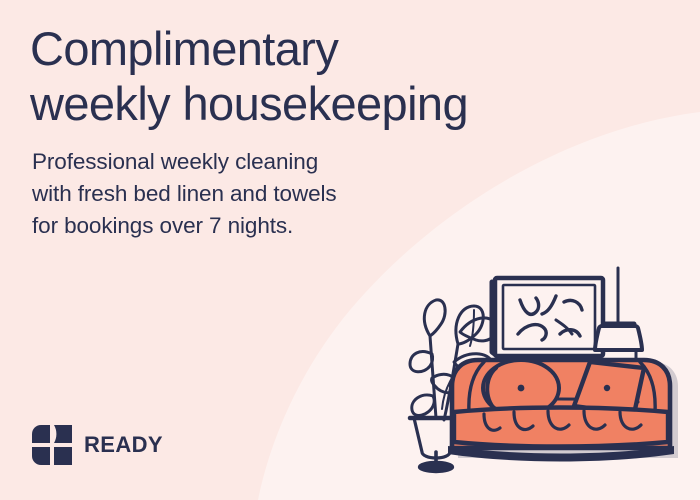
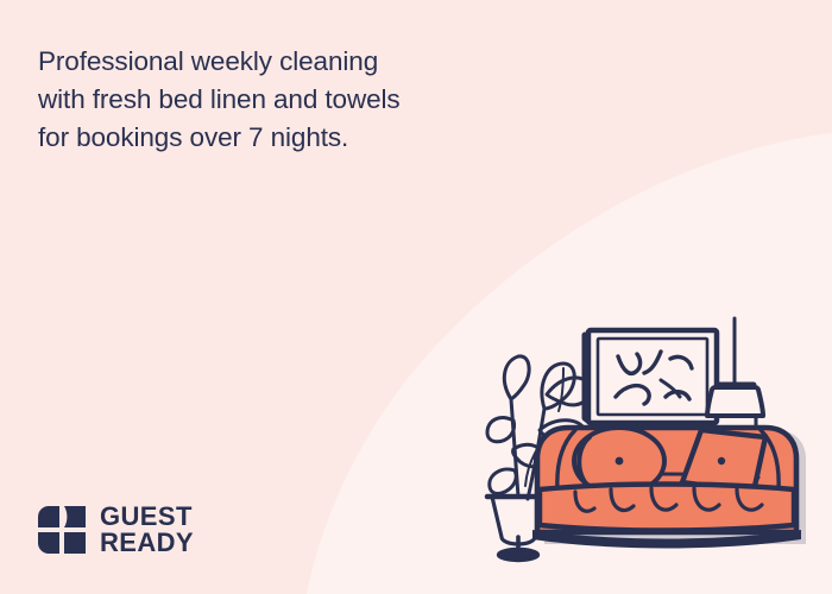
- Complimentary
- weekly housekeeping
  Professional weekly cleaning
  with fresh bed linen and towels
  for bookings over 7 nights.
+ GUEST
  READY
